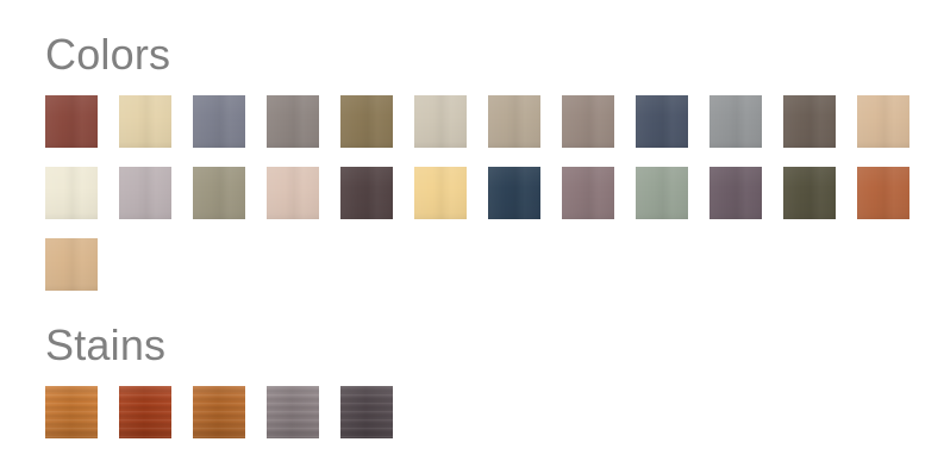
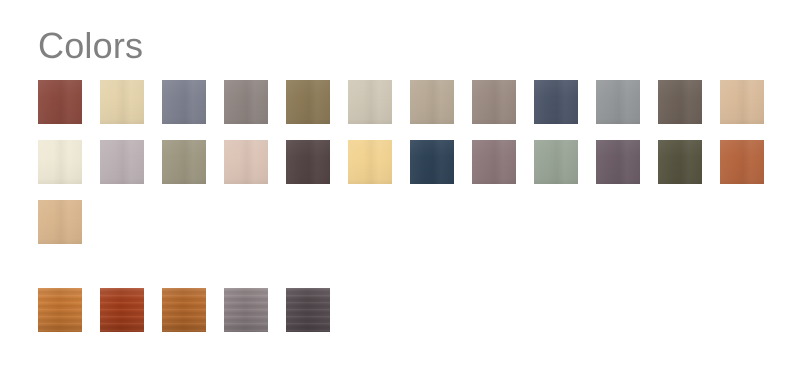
  Colors
- Stains
